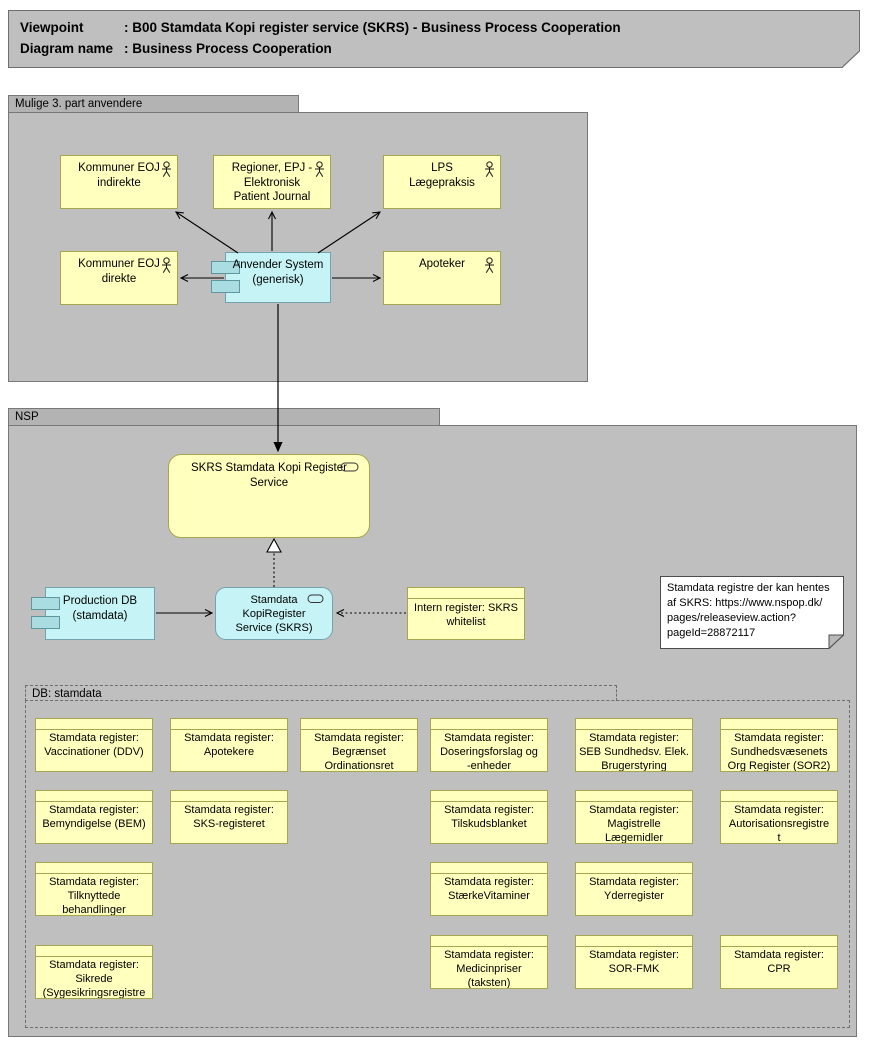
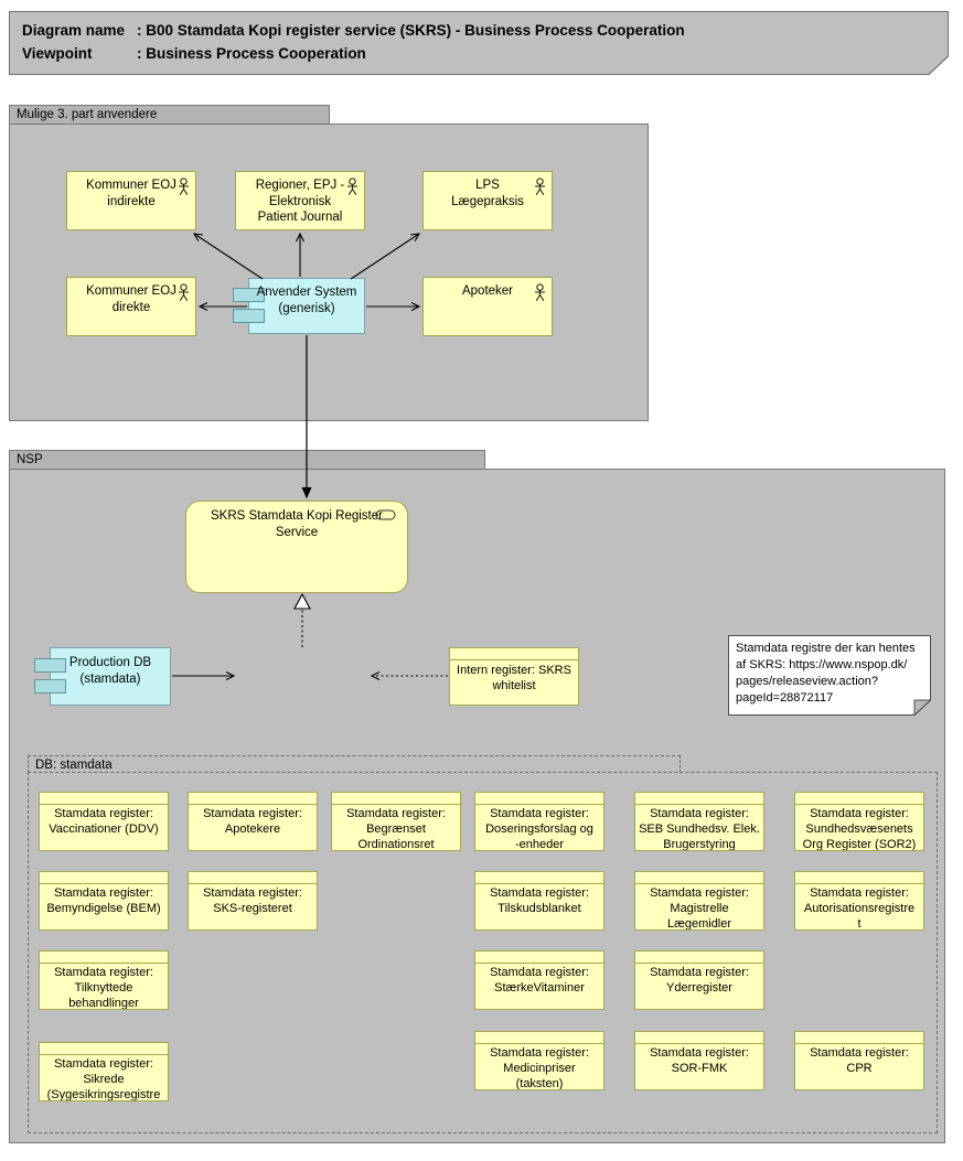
- Viewpoint
+ Diagram name
  : B00 Stamdata Kopi register service (SKRS) - Business Process Cooperation
- Diagram name
+ Viewpoint
  : Business Process Cooperation
  Mulige 3. part anvendere
  Kommuner EOJ
  indirekte
  Regioner, EPJ -
  Elektronisk
  Patient Journal
  LPS
  Lægepraksis
  Kommuner EOJ
  direkte
  Apoteker
  Anvender System
  (generisk)
  NSP
  SKRS Stamdata Kopi Register
  Service
  Production DB
  (stamdata)
- Stamdata
- KopiRegister
- Service (SKRS)
  Intern register: SKRS
  whitelist
  Stamdata registre der kan hentes
  af SKRS: https://www.nspop.dk/
  pages/releaseview.action?
  pageId=28872117
  DB: stamdata
  Stamdata register:
  Vaccinationer (DDV)
  Stamdata register:
  Apotekere
  Stamdata register:
  Begrænset
  Ordinationsret
  Stamdata register:
  Doseringsforslag og
  -enheder
  Stamdata register:
  SEB Sundhedsv. Elek.
  Brugerstyring
  Stamdata register:
  Sundhedsvæsenets
  Org Register (SOR2)
  Stamdata register:
  Bemyndigelse (BEM)
  Stamdata register:
  SKS-registeret
  Stamdata register:
  Tilskudsblanket
  Stamdata register:
  Magistrelle
  Lægemidler
  Stamdata register:
  Autorisationsregistre
  t
  Stamdata register:
  Tilknyttede
  behandlinger
  Stamdata register:
  StærkeVitaminer
  Stamdata register:
  Yderregister
  Stamdata register:
  Sikrede
  (Sygesikringsregistre
  Stamdata register:
  Medicinpriser
  (taksten)
  Stamdata register:
  SOR-FMK
  Stamdata register:
  CPR
